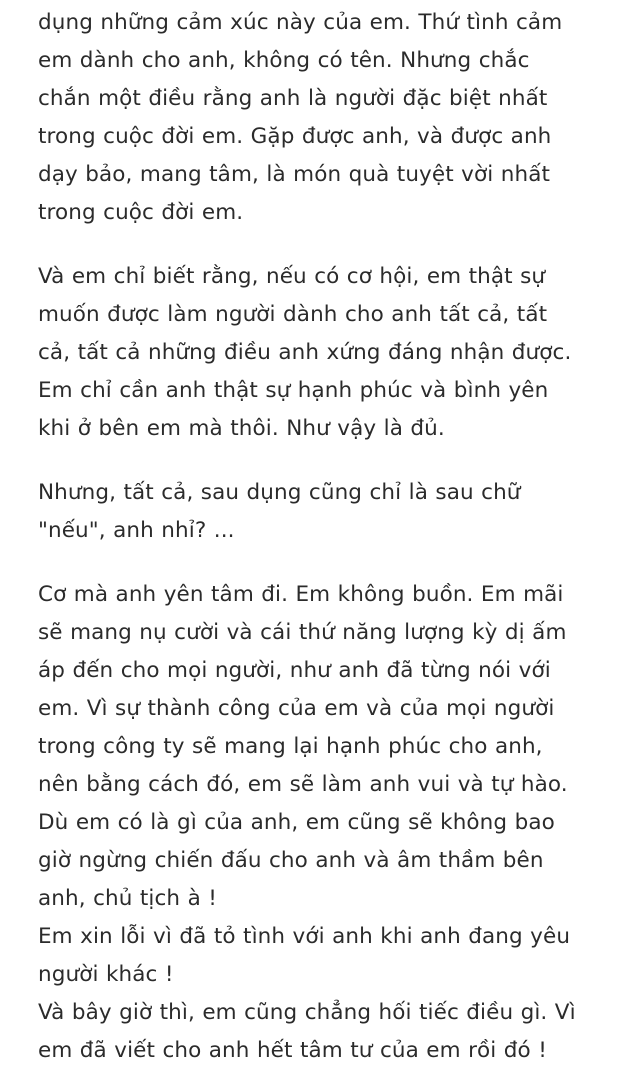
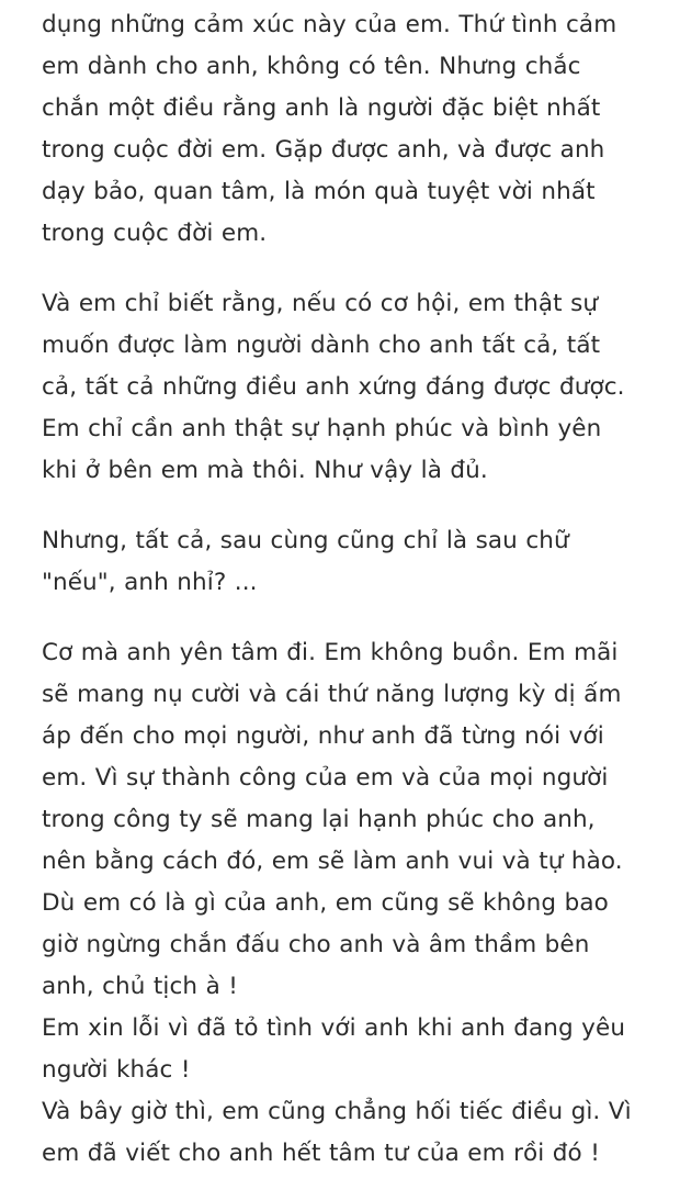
- dụng những cảm xúc này của em. Thứ tình cảm em dành cho anh, không có tên. Nhưng chắc chắn một điều rằng anh là người đặc biệt nhất trong cuộc đời em. Gặp được anh, và được anh dạy bảo, mang tâm, là món quà tuyệt vời nhất trong cuộc đời em.
+ dụng những cảm xúc này của em. Thứ tình cảm em dành cho anh, không có tên. Nhưng chắc chắn một điều rằng anh là người đặc biệt nhất trong cuộc đời em. Gặp được anh, và được anh dạy bảo, quan tâm, là món quà tuyệt vời nhất trong cuộc đời em.
- Và em chỉ biết rằng, nếu có cơ hội, em thật sự muốn được làm người dành cho anh tất cả, tất cả, tất cả những điều anh xứng đáng nhận được. Em chỉ cần anh thật sự hạnh phúc và bình yên khi ở bên em mà thôi. Như vậy là đủ.
+ Và em chỉ biết rằng, nếu có cơ hội, em thật sự muốn được làm người dành cho anh tất cả, tất cả, tất cả những điều anh xứng đáng được được. Em chỉ cần anh thật sự hạnh phúc và bình yên khi ở bên em mà thôi. Như vậy là đủ.
- Nhưng, tất cả, sau dụng cũng chỉ là sau chữ "nếu", anh nhỉ? ...
+ Nhưng, tất cả, sau cùng cũng chỉ là sau chữ "nếu", anh nhỉ? ...
- Cơ mà anh yên tâm đi. Em không buồn. Em mãi sẽ mang nụ cười và cái thứ năng lượng kỳ dị ấm áp đến cho mọi người, như anh đã từng nói với em. Vì sự thành công của em và của mọi người trong công ty sẽ mang lại hạnh phúc cho anh, nên bằng cách đó, em sẽ làm anh vui và tự hào. Dù em có là gì của anh, em cũng sẽ không bao giờ ngừng chiến đấu cho anh và âm thầm bên anh, chủ tịch à !
+ Cơ mà anh yên tâm đi. Em không buồn. Em mãi sẽ mang nụ cười và cái thứ năng lượng kỳ dị ấm áp đến cho mọi người, như anh đã từng nói với em. Vì sự thành công của em và của mọi người trong công ty sẽ mang lại hạnh phúc cho anh, nên bằng cách đó, em sẽ làm anh vui và tự hào. Dù em có là gì của anh, em cũng sẽ không bao giờ ngừng chắn đấu cho anh và âm thầm bên anh, chủ tịch à !
  Em xin lỗi vì đã tỏ tình với anh khi anh đang yêu người khác !
  Và bây giờ thì, em cũng chẳng hối tiếc điều gì. Vì em đã viết cho anh hết tâm tư của em rồi đó !
